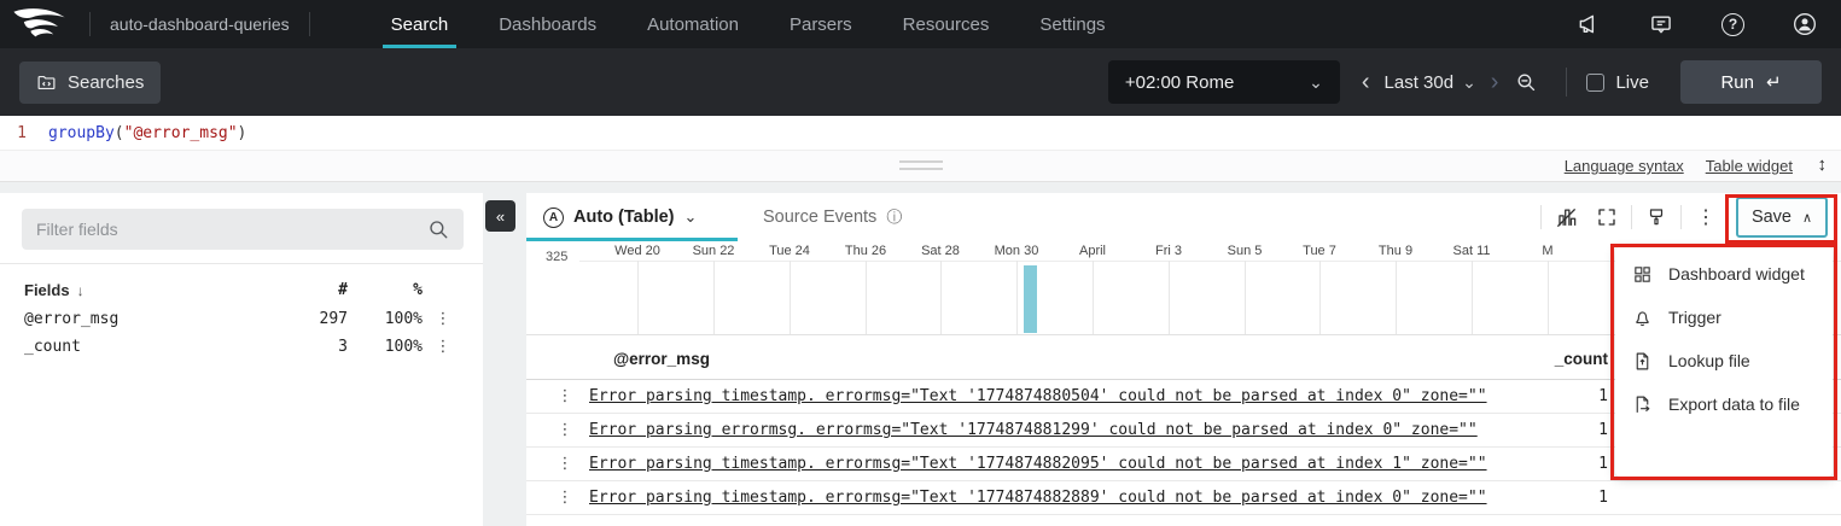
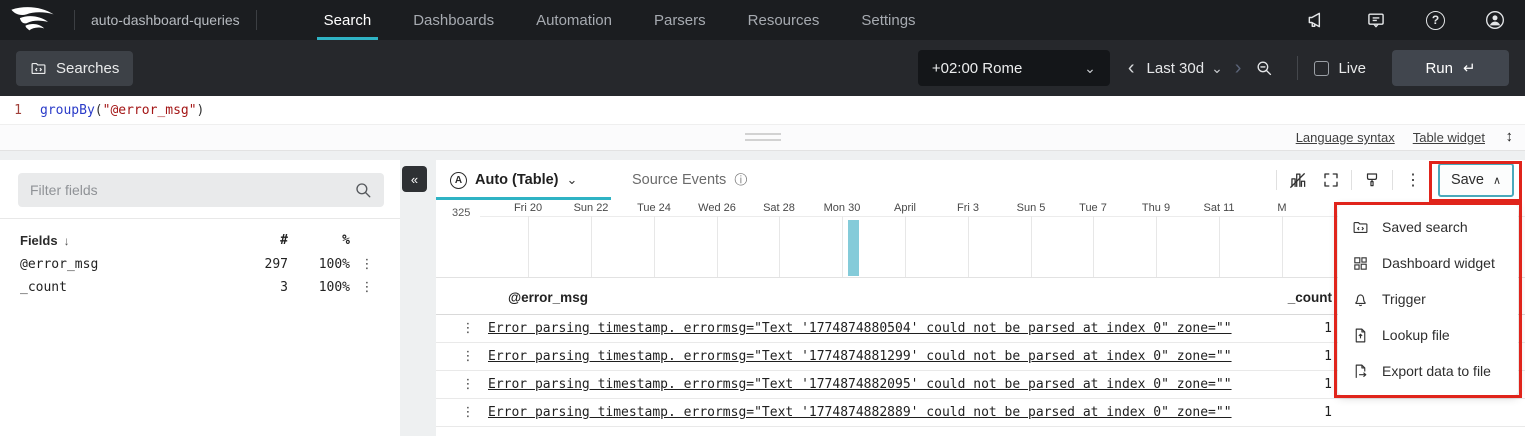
  auto-dashboard-queries
  Search
  Dashboards
  Automation
  Parsers
  Resources
  Settings
  ?
  Searches
  +02:00 Rome
  ⌄
  ‹
  Last 30d
  ⌄
  ›
  Live
  Run
  ↵
  1
  groupBy("@error_msg")
  Language syntax
  Table widget
  ↕
  Filter fields
  Fields ↓
  #
  %
  @error_msg
  297
  100%
  ⋮
  _count
  3
  100%
  ⋮
  «
  A
  Auto (Table)
  ⌄
  Source Events
  ⓘ
  ⋮
  Save
  ∧
  325
- Wed 20
+ Fri 20
  Sun 22
  Tue 24
- Thu 26
+ Wed 26
  Sat 28
  Mon 30
  April
  Fri 3
  Sun 5
  Tue 7
  Thu 9
  Sat 11
  M
  @error_msg
  _count
  ⋮
  Error parsing timestamp. errormsg="Text '1774874880504' could not be parsed at index 0" zone=""
  1
  ⋮
- Error parsing errormsg. errormsg="Text '1774874881299' could not be parsed at index 0" zone=""
+ Error parsing timestamp. errormsg="Text '1774874881299' could not be parsed at index 0" zone=""
  1
  ⋮
- Error parsing timestamp. errormsg="Text '1774874882095' could not be parsed at index 1" zone=""
+ Error parsing timestamp. errormsg="Text '1774874882095' could not be parsed at index 0" zone=""
  1
  ⋮
  Error parsing timestamp. errormsg="Text '1774874882889' could not be parsed at index 0" zone=""
  1
+ Saved search
  Dashboard widget
  Trigger
  Lookup file
  Export data to file
